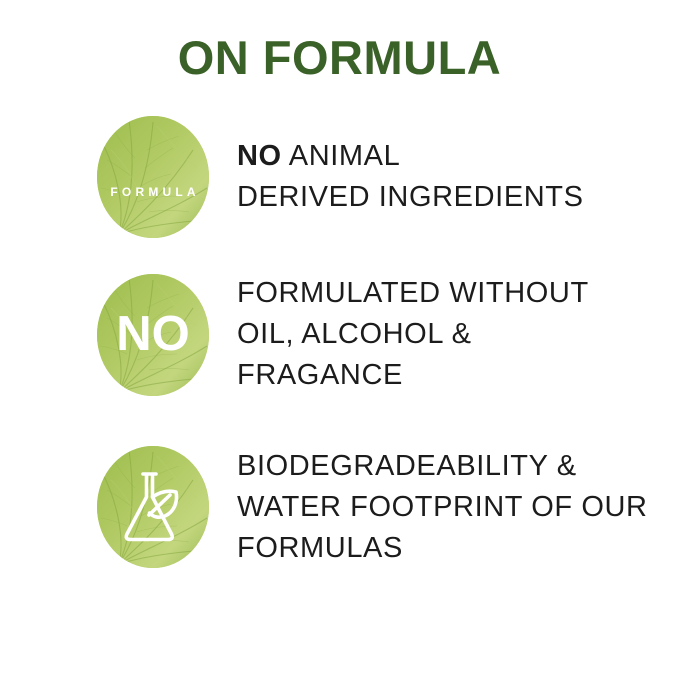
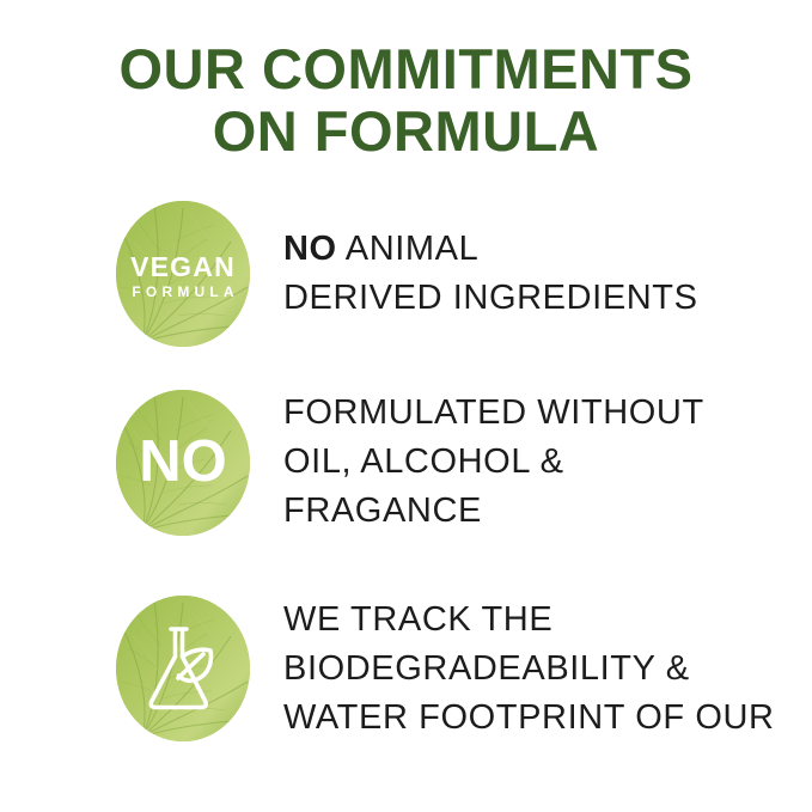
+ OUR COMMITMENTS
  ON FORMULA
+ VEGAN
  FORMULA
  NO ANIMAL
  DERIVED INGREDIENTS
  NO
  FORMULATED WITHOUT
  OIL, ALCOHOL &
  FRAGANCE
+ WE TRACK THE
  BIODEGRADEABILITY &
  WATER FOOTPRINT OF OUR
- FORMULAS
